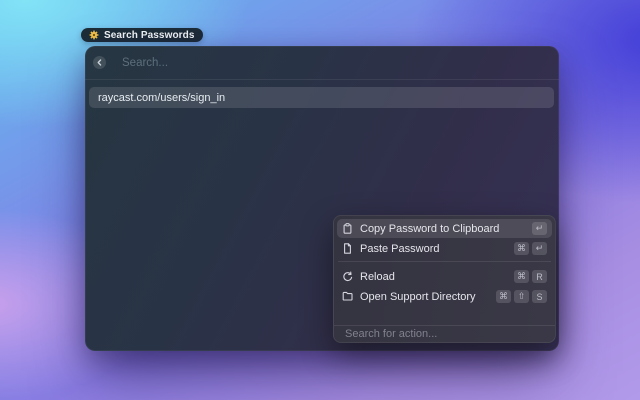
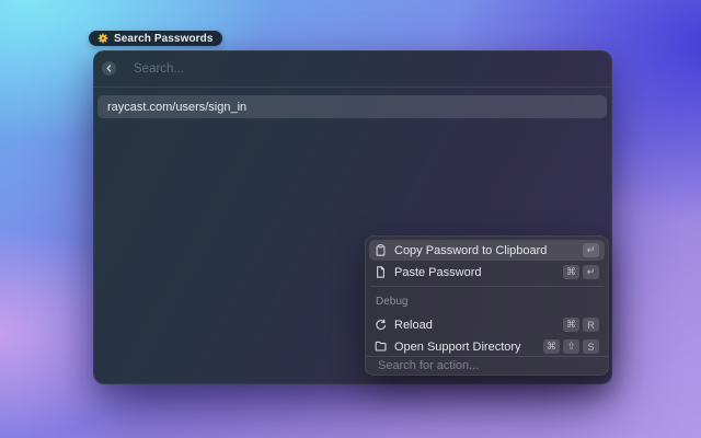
  Search Passwords
  Search...
  raycast.com/users/sign_in
  Copy Password to Clipboard
  ↵
  Paste Password
  ⌘
  ↵
+ Debug
  Reload
  ⌘
  R
  Open Support Directory
  ⌘
  ⇧
  S
  Search for action...
